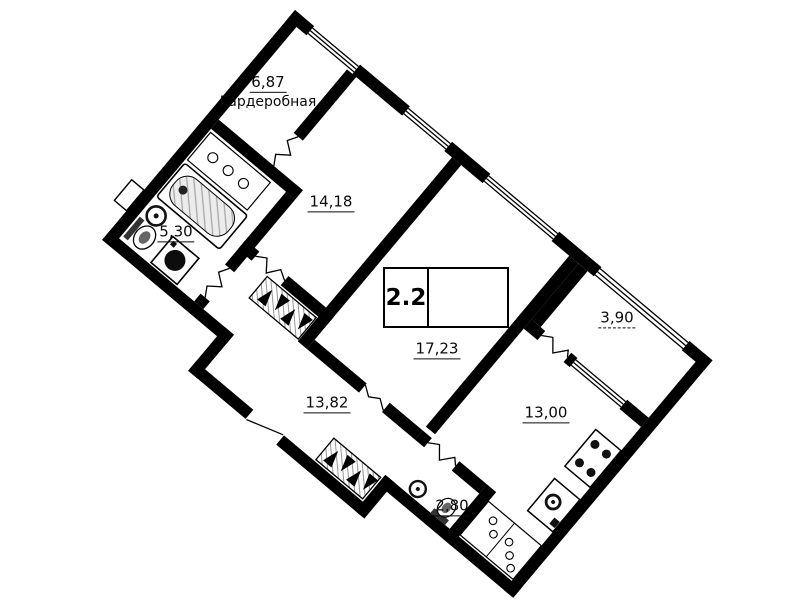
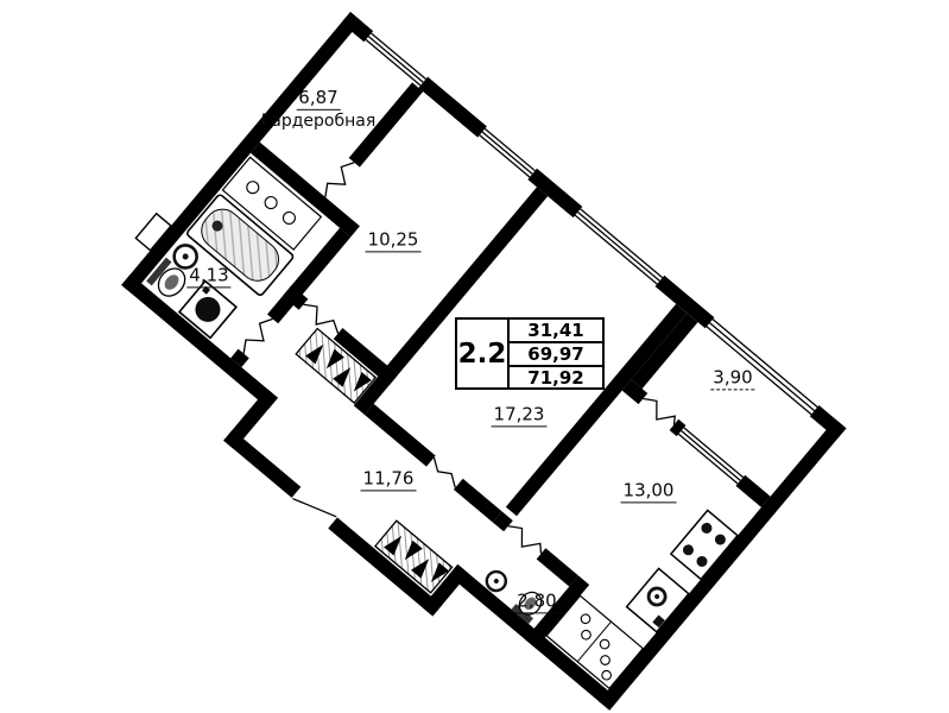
  6,87
  Гардеробная
- 14,18
+ 10,25
- 5,30
+ 4,13
  17,23
- 13,82
+ 11,76
  13,00
  3,90
  2,80
  2.2
+ 31,41
+ 69,97
+ 71,92
